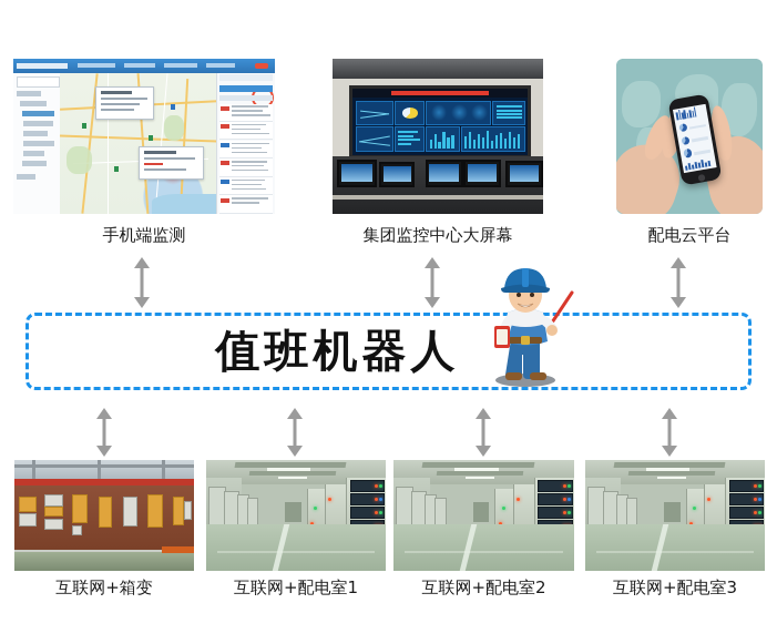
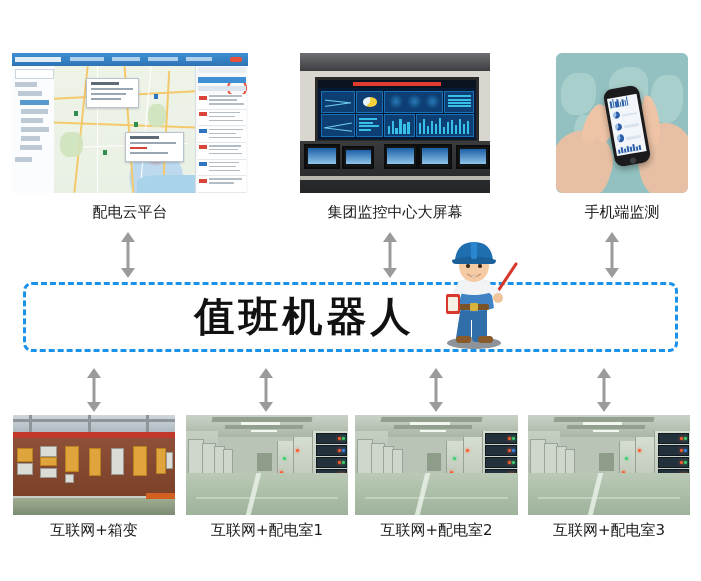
- 手机端监测
+ 配电云平台
  集团监控中心大屏幕
- 配电云平台
+ 手机端监测
  值班机器人
  互联网+箱变
  互联网+配电室1
  互联网+配电室2
  互联网+配电室3
